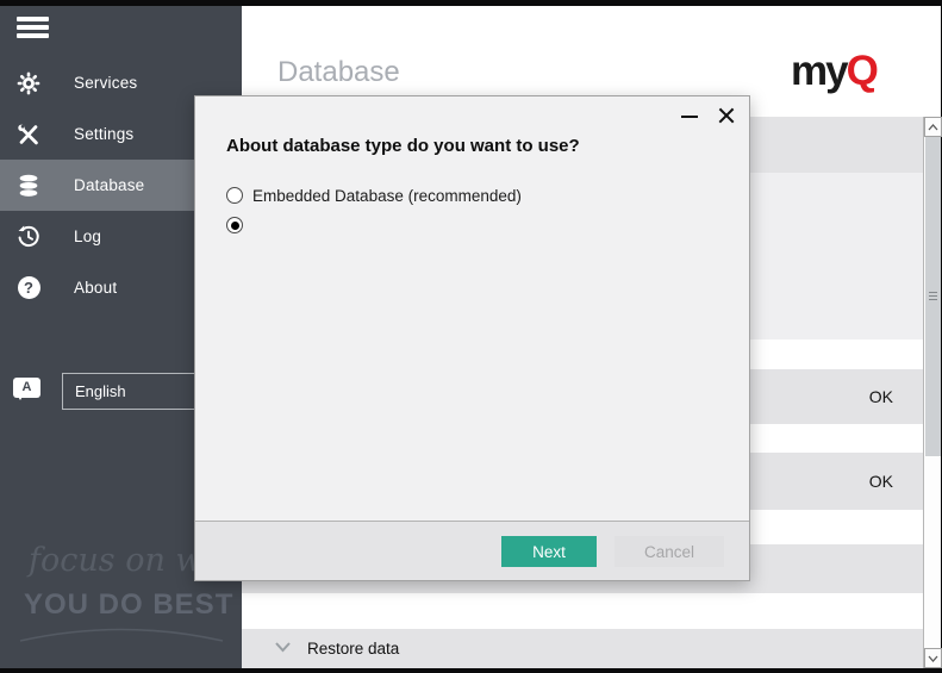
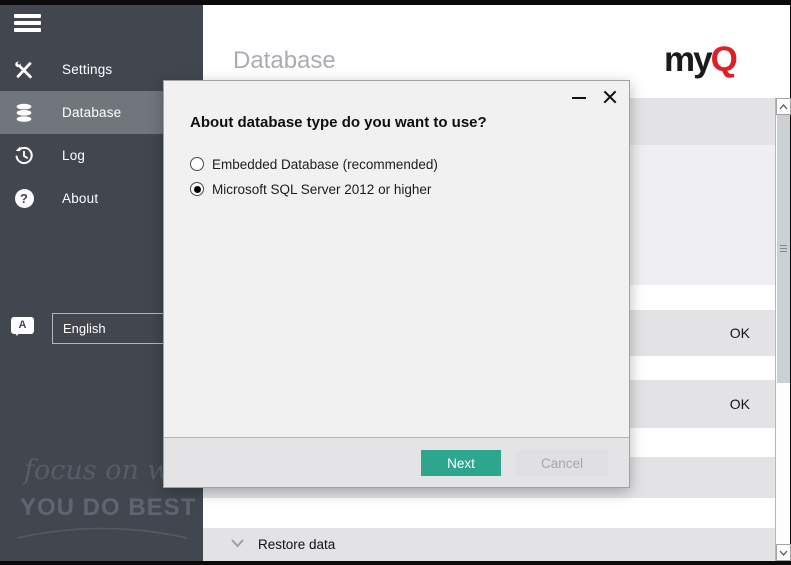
- Services
  Settings
  Database
  Log
  ?
  About
  A
  English
  focus on w
  YOU DO BEST
  Database
  myQ
  OK
  OK
  Restore data
  About database type do you want to use?
  Embedded Database (recommended)
+ Microsoft SQL Server 2012 or higher
  Next
  Cancel
